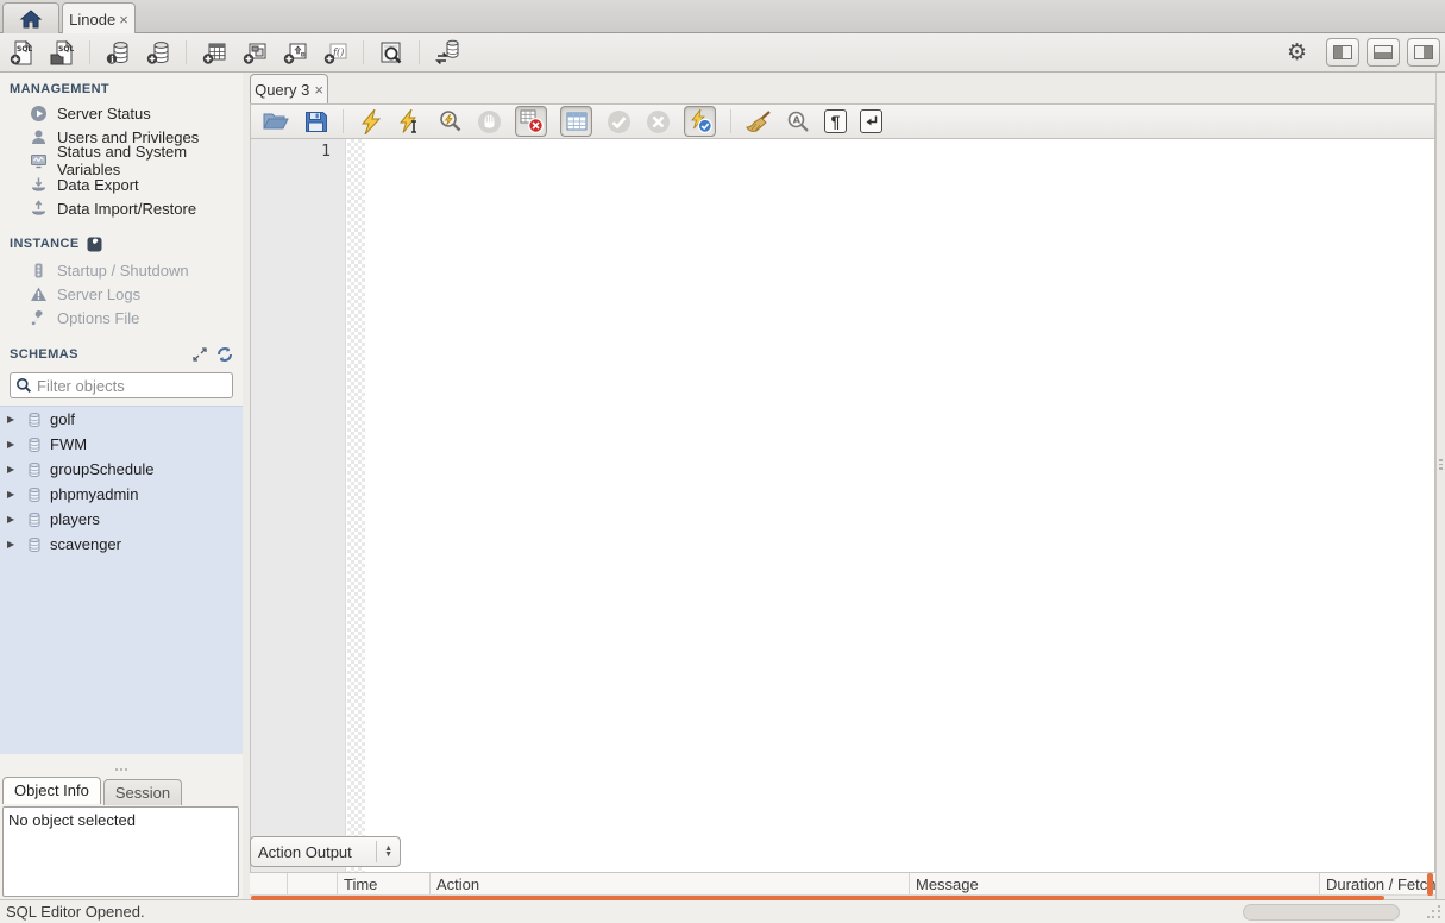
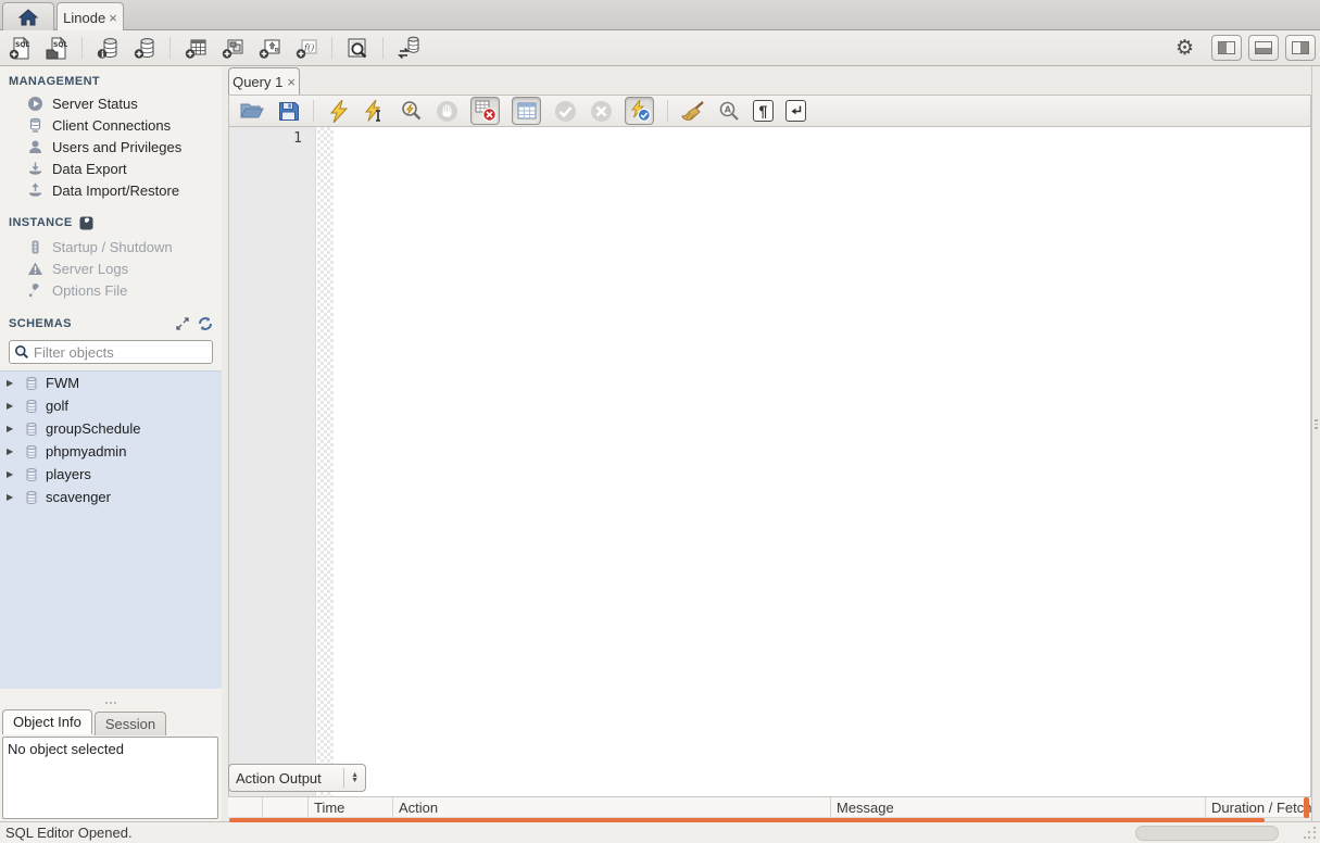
  Linode
  ×
  i
  f()
  ⚙
  MANAGEMENT
  Server Status
+ Client Connections
  Users and Privileges
- Status and System Variables
  Data Export
  Data Import/Restore
  INSTANCE
  Startup / Shutdown
  Server Logs
  Options File
  SCHEMAS
  Filter objects
  ▶
- golf
+ FWM
  ▶
- FWM
+ golf
  ▶
  groupSchedule
  ▶
  phpmyadmin
  ▶
  players
  ▶
  scavenger
  Object Info
  Session
  No object selected
  SQL Editor Opened.
- Query 3
+ Query 1
  ×
  A
  ¶
  1
  Action Output
  Time
  Action
  Message
  Duration / Fetc
